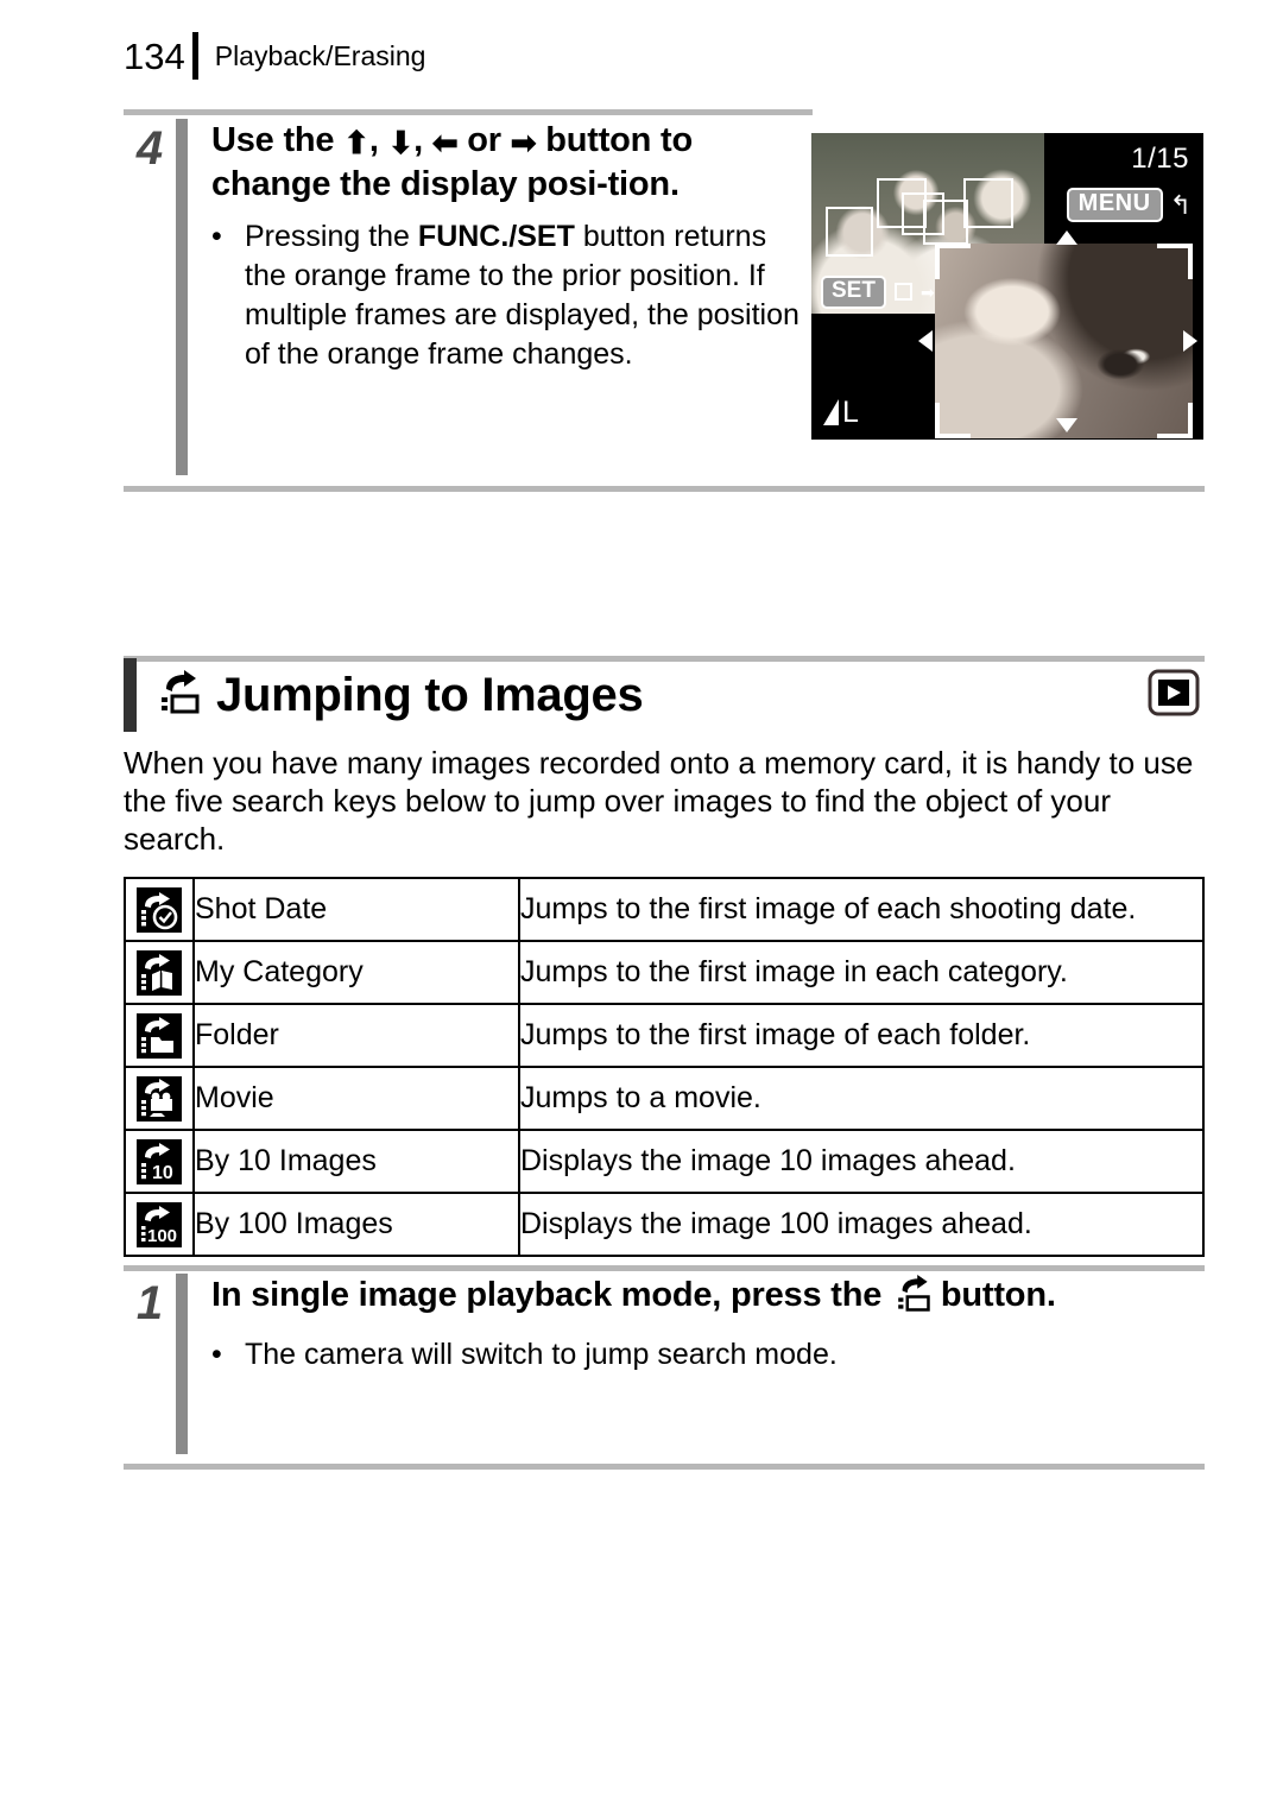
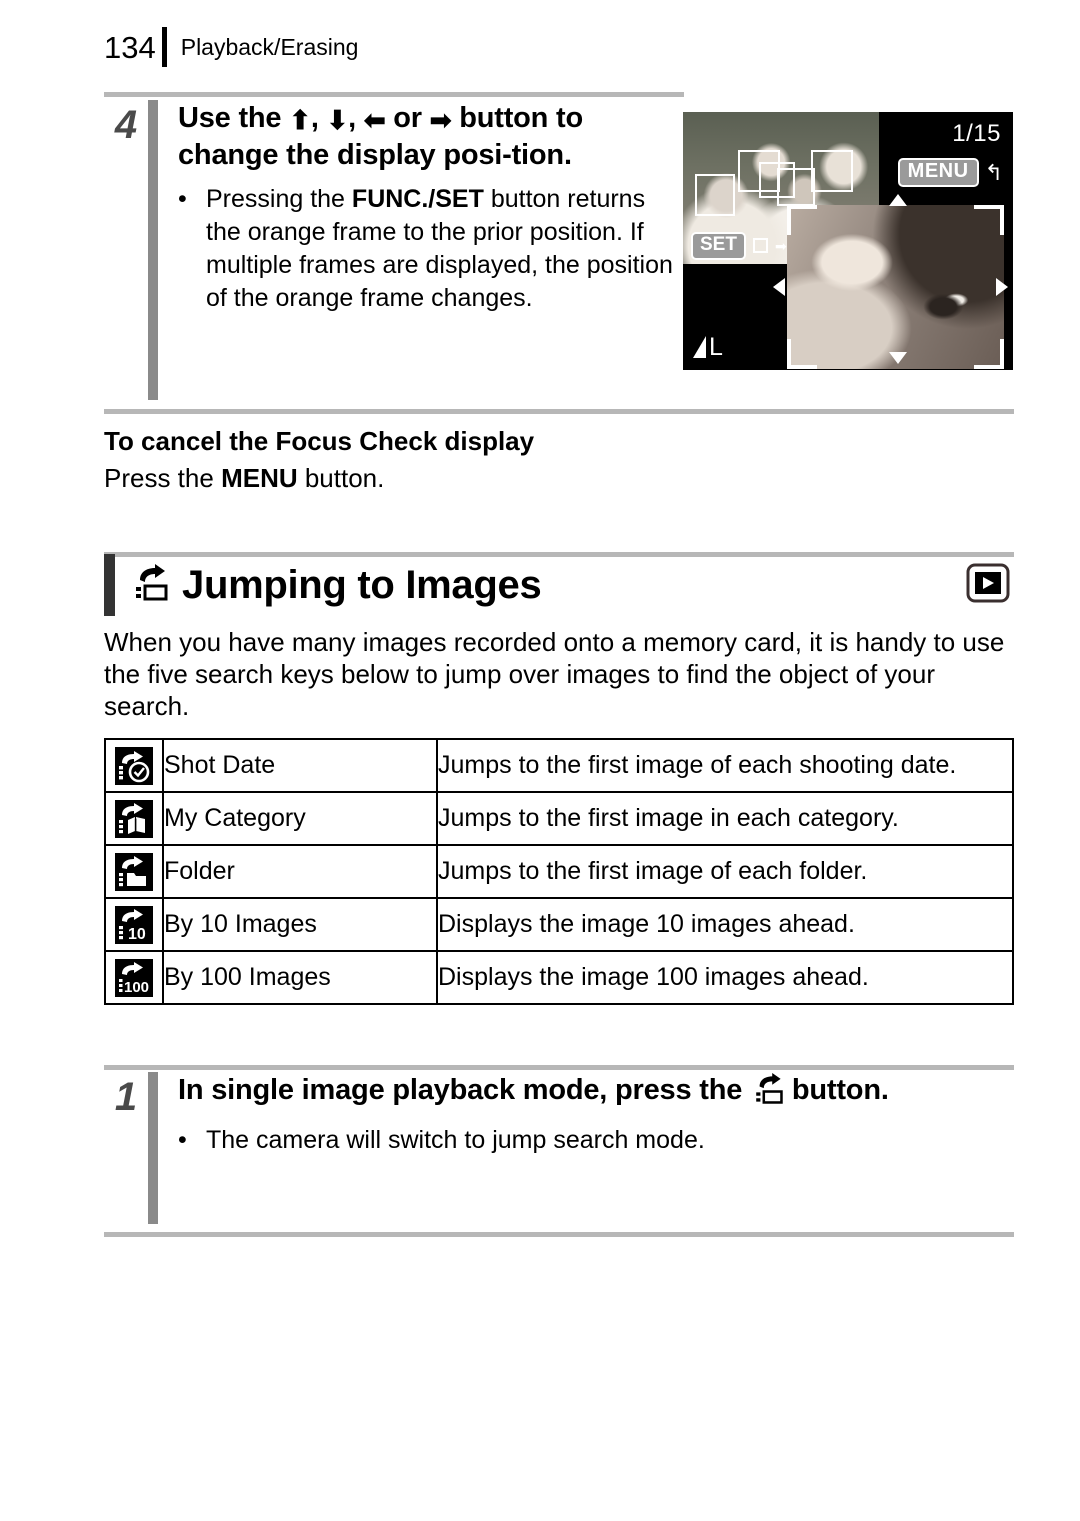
  134
  Playback/Erasing
  4
  Use the ⬆, ⬇, ⬅ or ➡ button to change the display posi-tion.
  •
  Pressing the FUNC./SET button returns the orange frame to the prior position. If multiple frames are displayed, the position of the orange frame changes.
  1/15
  MENU
  ↰
  SET
  ➡
  L
+ To cancel the Focus Check display
+ Press the MENU button.
  Jumping to Images
  When you have many images recorded onto a memory card, it is handy to use the five search keys below to jump over images to find the object of your search.
  	Shot Date	Jumps to the first image of each shooting date.
  	My Category	Jumps to the first image in each category.
  	Folder	Jumps to the first image of each folder.
- 	Movie	Jumps to a movie.
  10	By 10 Images	Displays the image 10 images ahead.
  100	By 100 Images	Displays the image 100 images ahead.
  1
  In single image playback mode, press the button.
  •
  The camera will switch to jump search mode.
